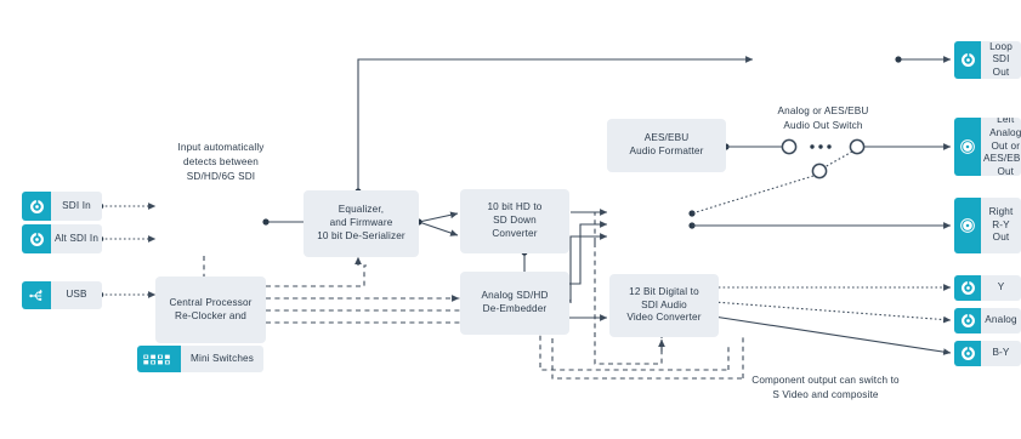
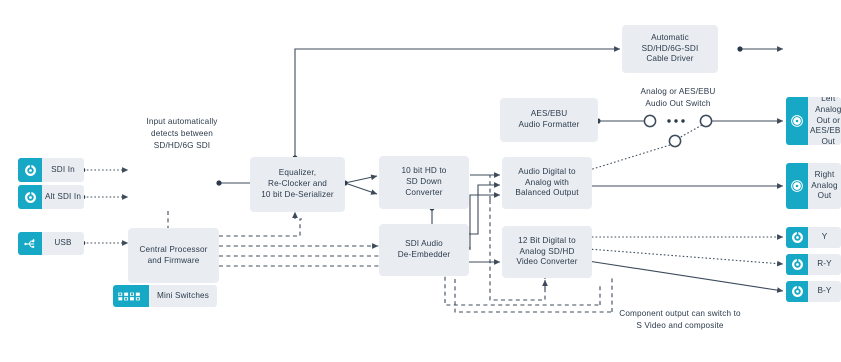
  SDI In
  Alt SDI In
  USB
  Mini Switches
  Central Processor
- Re-Clocker and
+ and Firmware
  Equalizer,
- and Firmware
+ Re-Clocker and
  10 bit De-Serializer
  10 bit HD to
  SD Down
  Converter
- Analog SD/HD
+ SDI Audio
  De-Embedder
+ Automatic
+ SD/HD/6G-SDI
+ Cable Driver
  AES/EBU
  Audio Formatter
+ Audio Digital to
+ Analog with
+ Balanced Output
  12 Bit Digital to
- SDI Audio
+ Analog SD/HD
  Video Converter
- Loop
- SDI Out
  Left Analog
  Out or
  AES/EB
  Out
  Right
- R-Y
+ Analog
  Out
  Y
- Analog
+ R-Y
  B-Y
  Input automatically
  detects between
  SD/HD/6G SDI
  Analog or AES/EBU
  Audio Out Switch
  Component output can switch to
  S Video and composite
